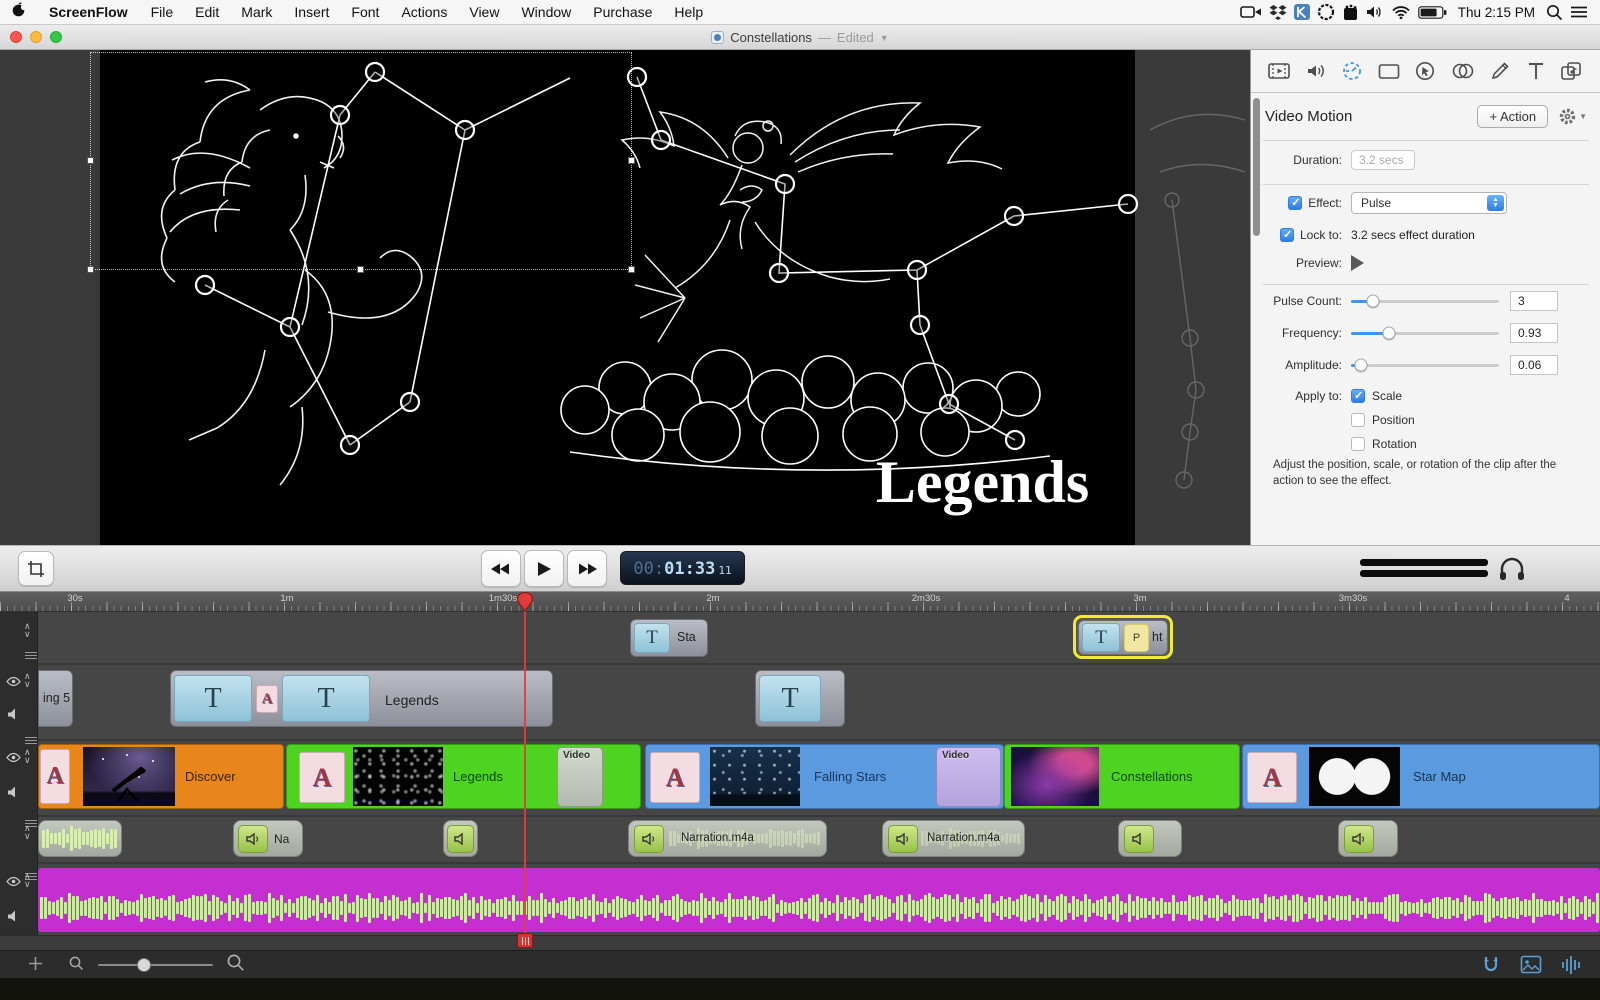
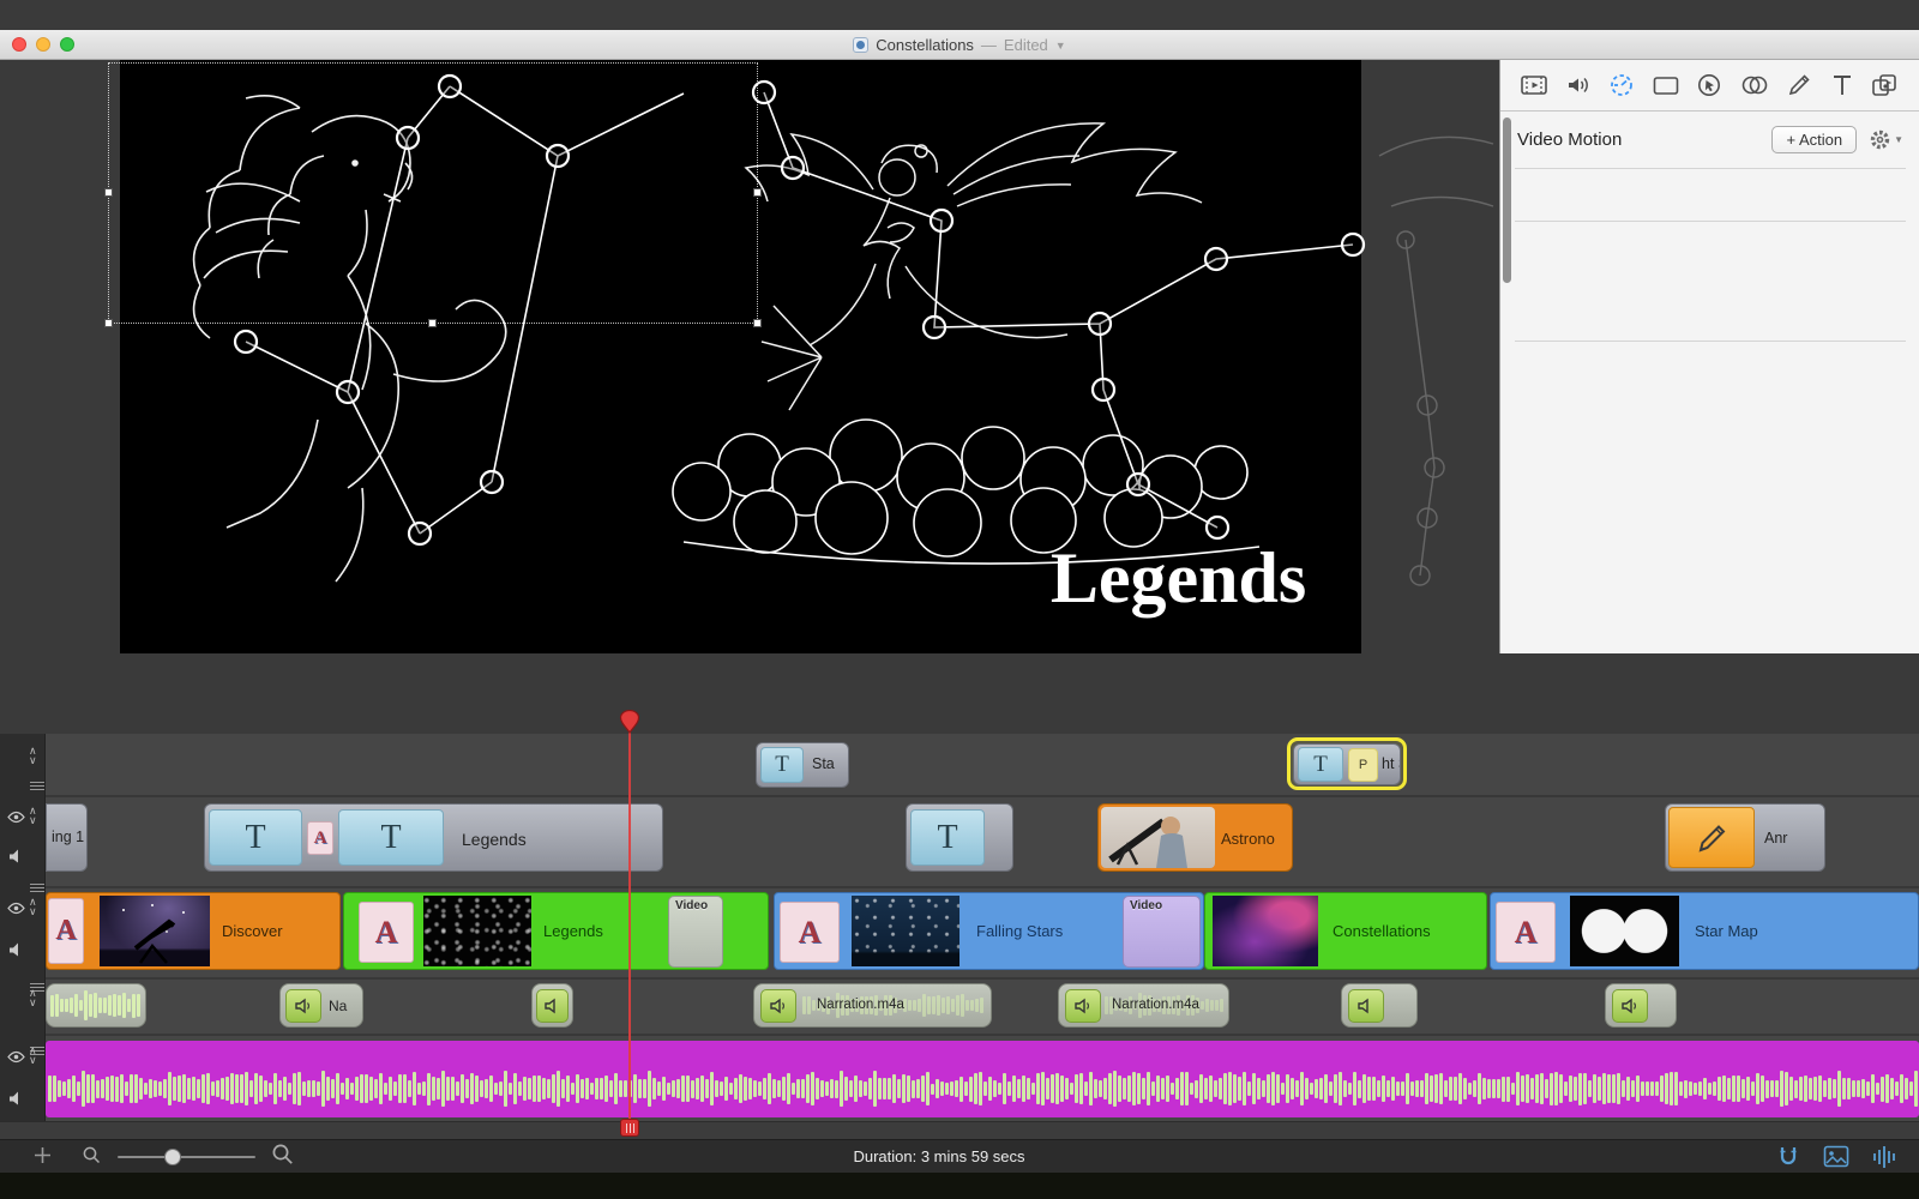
- ScreenFlow
- File
- Edit
- Mark
- Insert
- Font
- Actions
- View
- Window
- Purchase
- Help
- Thu 2:15 PM
  Constellations
  —
  Edited
  ▼
  Legends
  Video Motion
  + Action
  ▼
- Duration:
- 3.2 secs
- Effect:
- Pulse
- Lock to:
- 3.2 secs effect duration
- Preview:
- Pulse Count:
- 3
- Frequency:
- 0.93
- Amplitude:
- 0.06
- Apply to:
- Scale
- Position
- Rotation
- Adjust the position, scale, or rotation of the clip after the action to see the effect.
- 00:
- 01:33
- 11
- 30s
- 1m
- 1m30s
- 2m
- 2m30s
- 3m
- 3m30s
- 4
  T
  Sta
  T
  P
- ing 5
+ ing 1
  T
  A
  T
  Legends
  T
+ Astrono
+ Anr
  A
  Discover
  A
  Legends
  Video
  A
  Falling Stars
  Video
  Constellations
  A
  Star Map
  Na
  Narration.m4a
  Narration.m4a
  ∧
  ∨
  ∧
  ∨
  ∧
  ∨
  ∧
  ∨
  ∧
  ∨
+ Duration: 3 mins 59 secs
